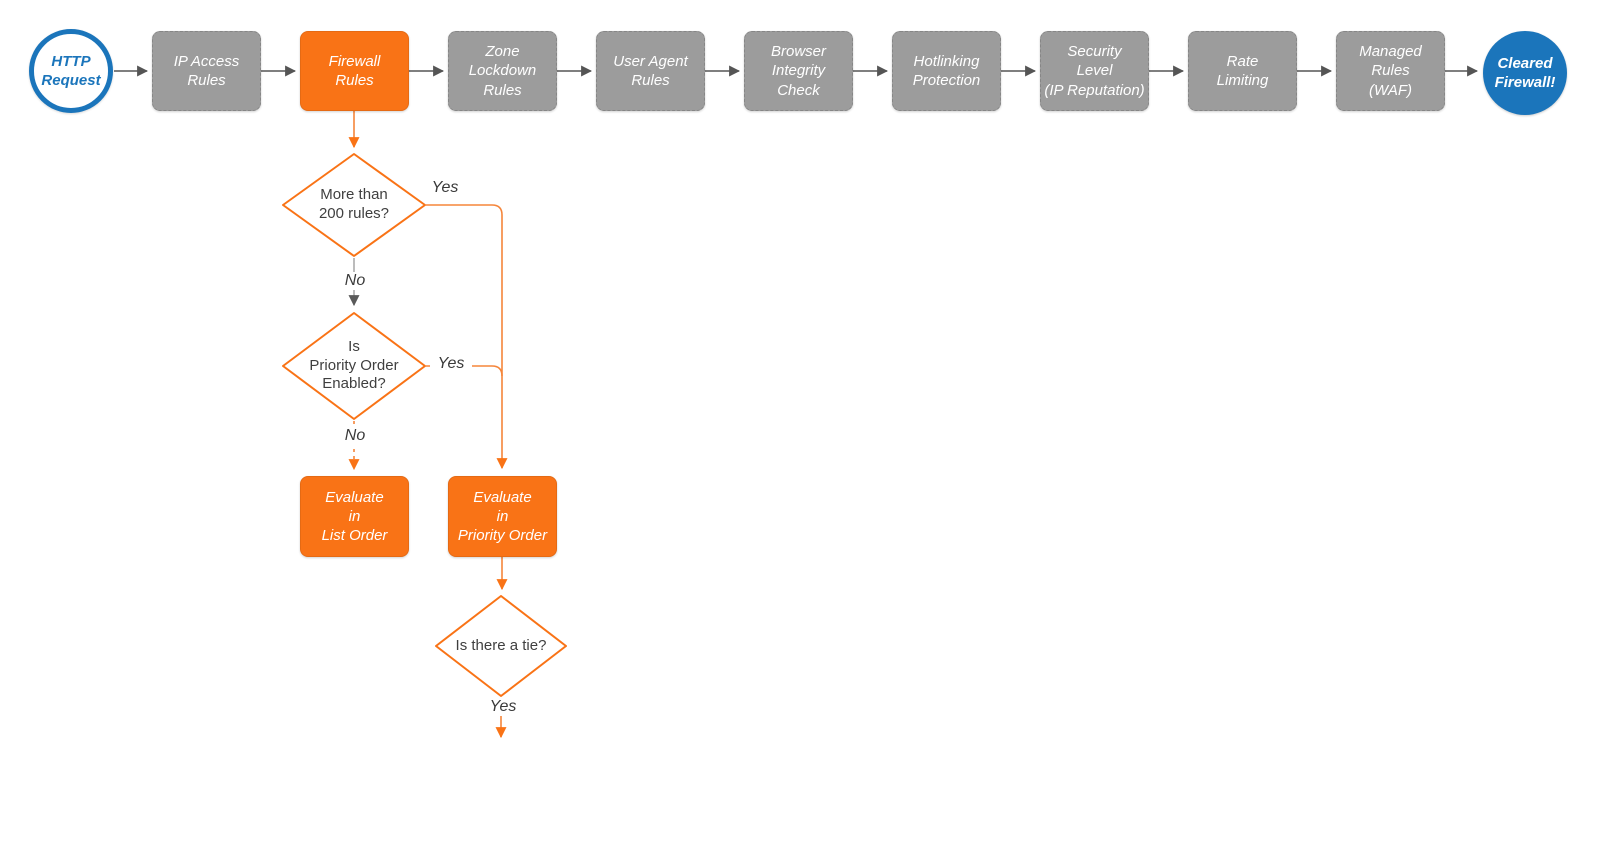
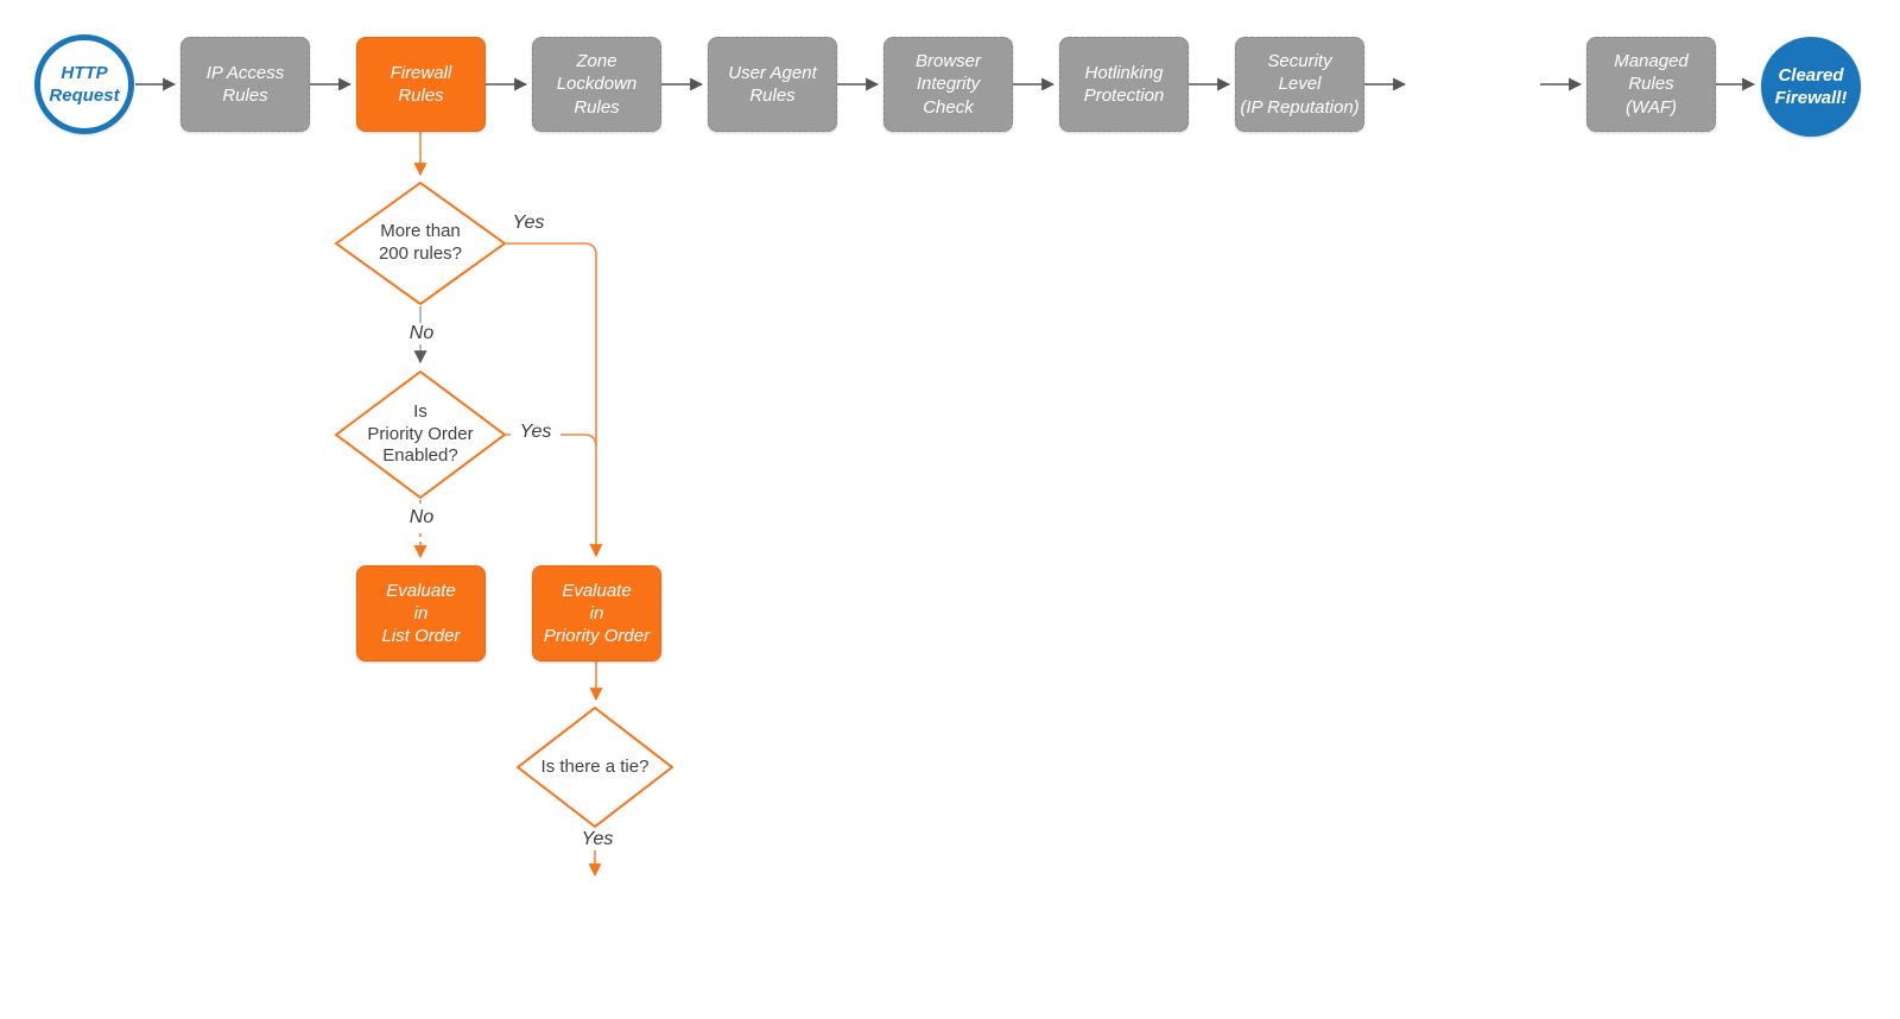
  HTTP
  Request
  IP Access
  Rules
  Firewall
  Rules
  Zone
  Lockdown
  Rules
  User Agent
  Rules
  Browser
  Integrity
  Check
  Hotlinking
  Protection
  Security
  Level
  (IP Reputation)
- Rate
- Limiting
  Managed
  Rules
  (WAF)
  Cleared
  Firewall!
  More than
  200 rules?
  Is
  Priority Order
  Enabled?
  Is there a tie?
  Evaluate
  in
  List Order
  Evaluate
  in
  Priority Order
  Yes
  No
  Yes
  No
  Yes
